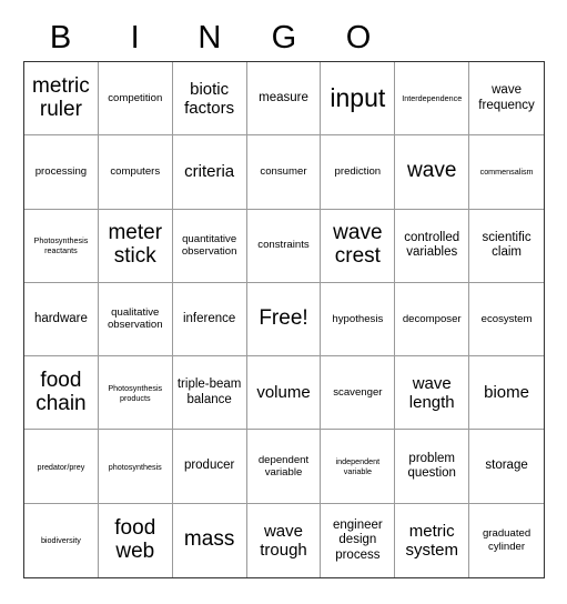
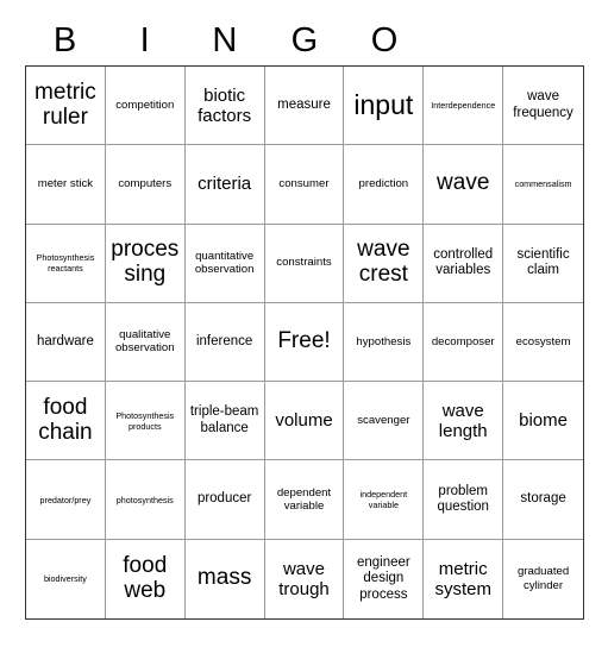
  B
  I
  N
  G
  O
  metric ruler
  competition
  biotic factors
  measure
  input
  Interdependence
  wave frequency
- processing
+ meter stick
  computers
  criteria
  consumer
  prediction
  wave
  commensalism
  Photosynthesis reactants
- meter stick
+ processing
  quantitative observation
  constraints
  wave crest
  controlled variables
  scientific claim
  hardware
  qualitative observation
  inference
  Free!
  hypothesis
  decomposer
  ecosystem
  food chain
  Photosynthesis products
  triple-beam balance
  volume
  scavenger
  wave length
  biome
  predator/prey
  photosynthesis
  producer
  dependent variable
  independent variable
  problem question
  storage
  biodiversity
  food web
  mass
  wave trough
  engineer design process
  metric system
  graduated cylinder
